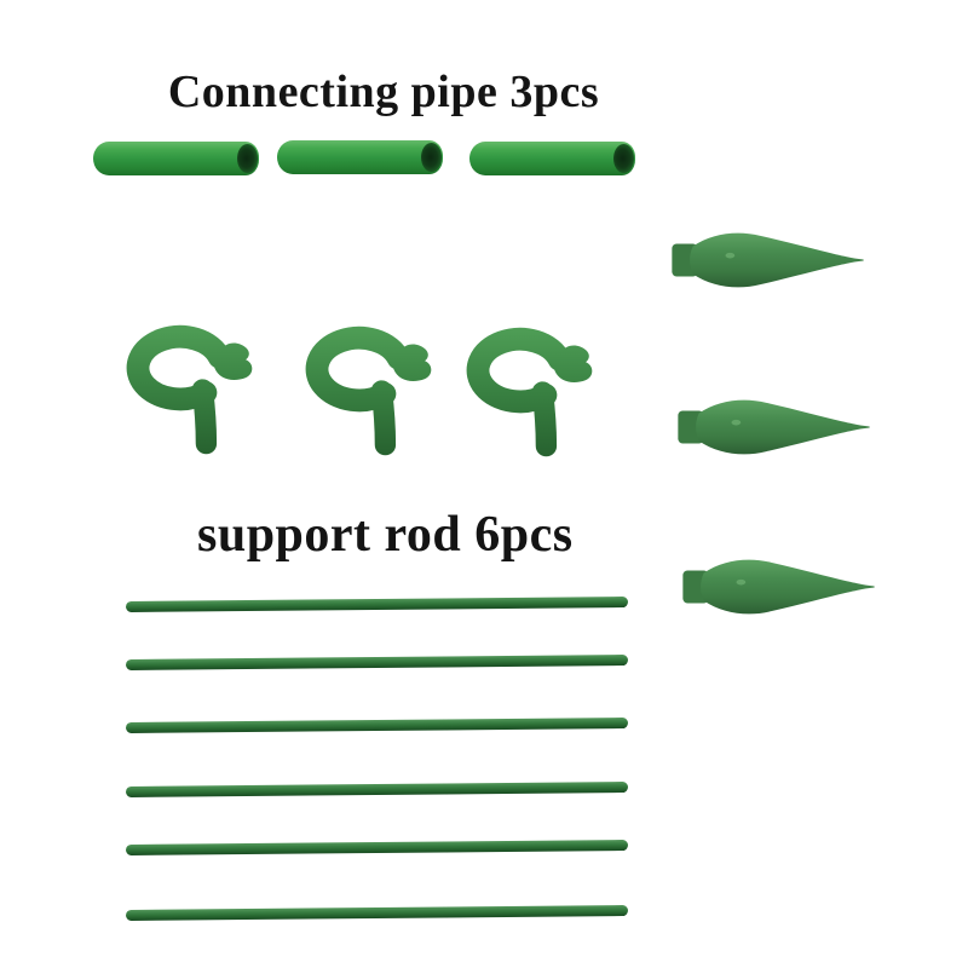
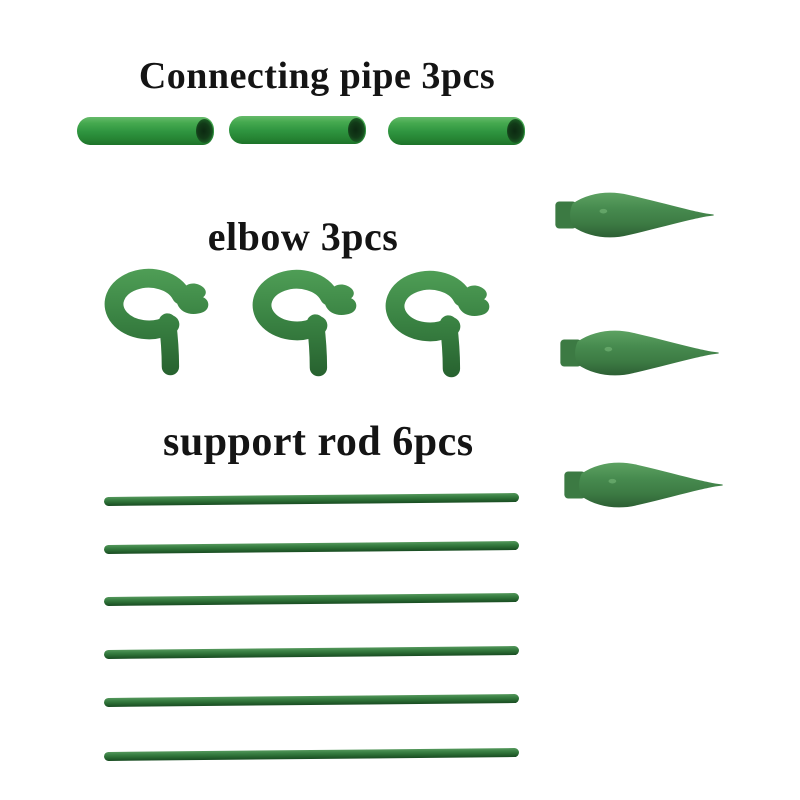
  Connecting pipe 3pcs
+ elbow 3pcs
  support rod 6pcs
